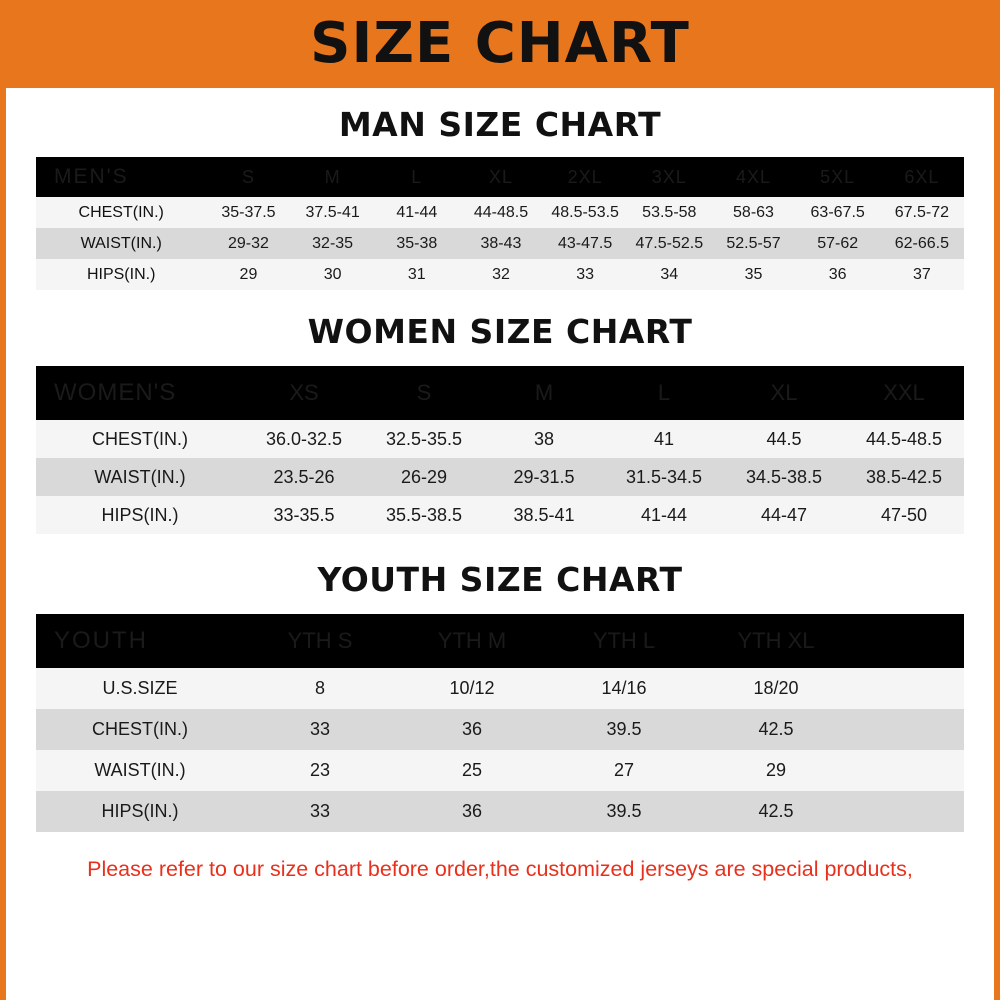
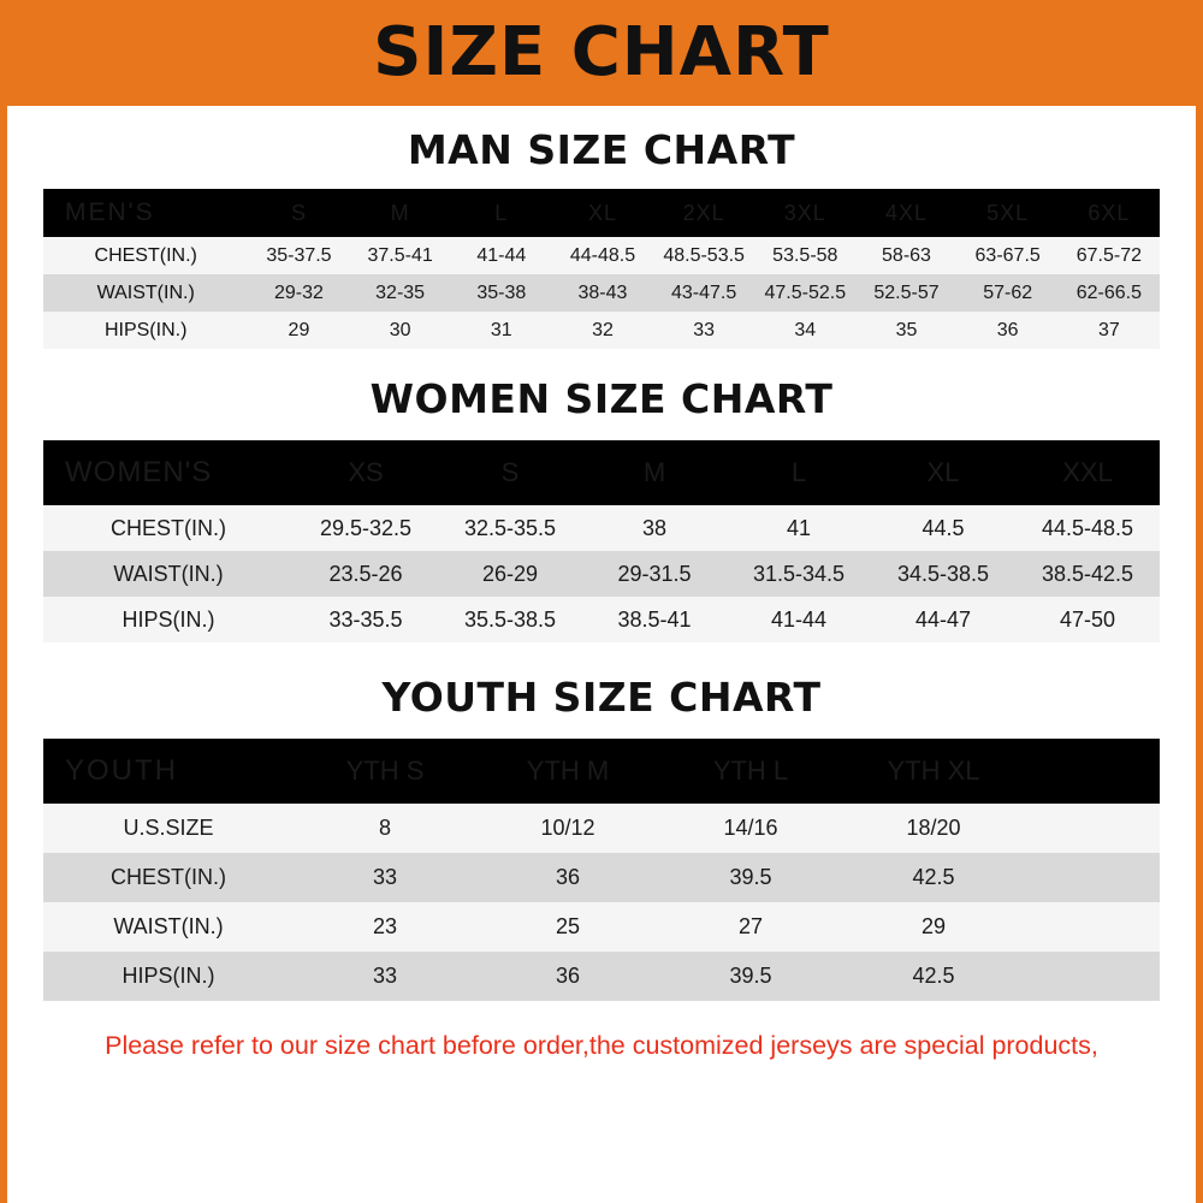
  SIZE CHART
  MAN SIZE CHART
  MEN'S	S	M	L	XL	2XL	3XL	4XL	5XL	6XL
  CHEST(IN.)	35-37.5	37.5-41	41-44	44-48.5	48.5-53.5	53.5-58	58-63	63-67.5	67.5-72
  WAIST(IN.)	29-32	32-35	35-38	38-43	43-47.5	47.5-52.5	52.5-57	57-62	62-66.5
  HIPS(IN.)	29	30	31	32	33	34	35	36	37
  WOMEN SIZE CHART
  WOMEN'S	XS	S	M	L	XL	XXL
- CHEST(IN.)	36.0-32.5	32.5-35.5	38	41	44.5	44.5-48.5
+ CHEST(IN.)	29.5-32.5	32.5-35.5	38	41	44.5	44.5-48.5
  WAIST(IN.)	23.5-26	26-29	29-31.5	31.5-34.5	34.5-38.5	38.5-42.5
  HIPS(IN.)	33-35.5	35.5-38.5	38.5-41	41-44	44-47	47-50
  YOUTH SIZE CHART
  YOUTH	YTH S	YTH M	YTH L	YTH XL
  U.S.SIZE	8	10/12	14/16	18/20
  CHEST(IN.)	33	36	39.5	42.5
  WAIST(IN.)	23	25	27	29
  HIPS(IN.)	33	36	39.5	42.5
  Please refer to our size chart before order,the customized jerseys are special products,
